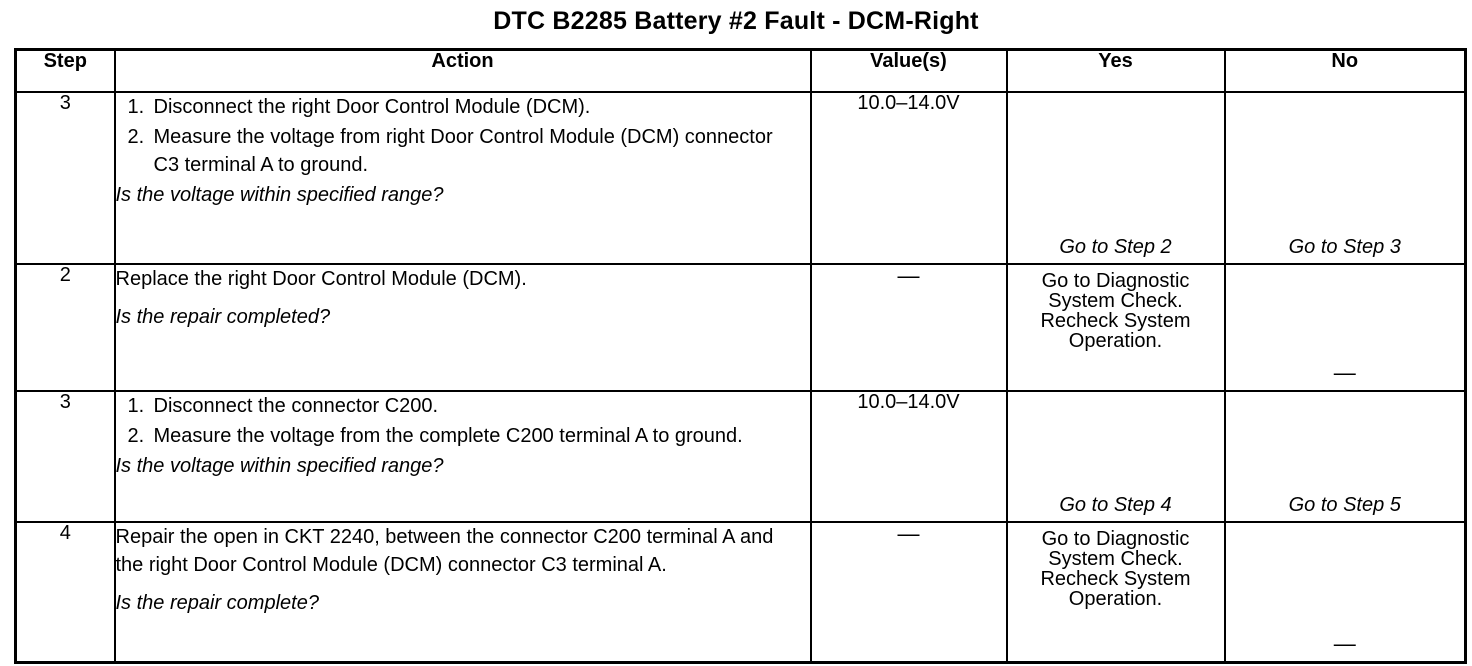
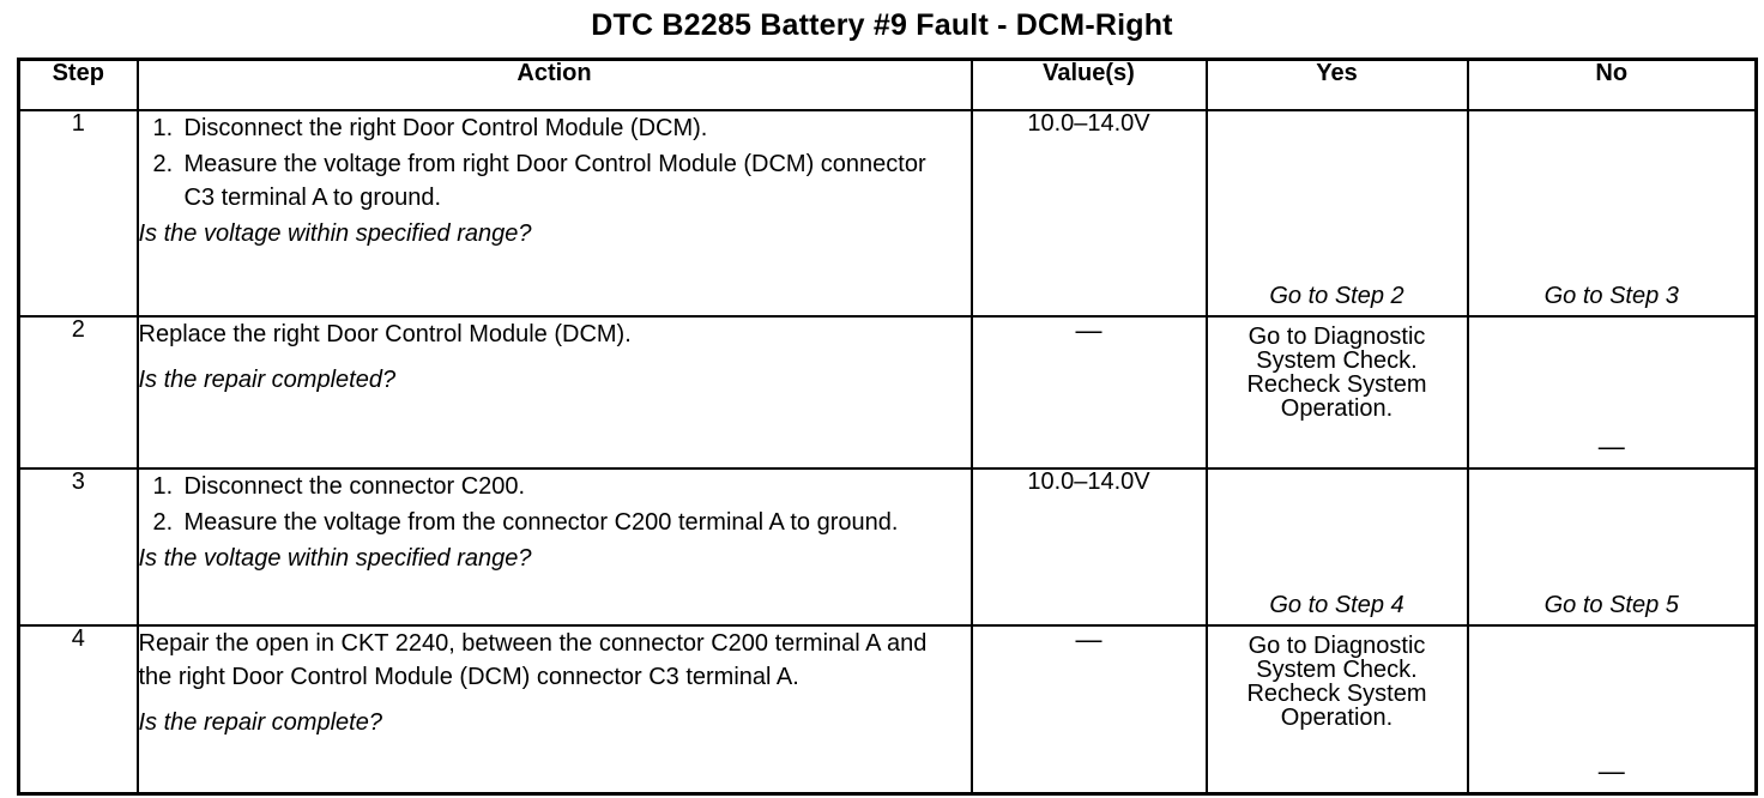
- DTC B2285 Battery #2 Fault - DCM-Right
+ DTC B2285 Battery #9 Fault - DCM-Right
  Step	Action	Value(s)	Yes	No
- 3	1. Disconnect the right Door Control Module (DCM). 2. Measure the voltage from right Door Control Module (DCM) connector C3 terminal A to ground. Is the voltage within specified range?	10.0–14.0V	Go to Step 2	Go to Step 3
+ 1	1. Disconnect the right Door Control Module (DCM). 2. Measure the voltage from right Door Control Module (DCM) connector C3 terminal A to ground. Is the voltage within specified range?	10.0–14.0V	Go to Step 2	Go to Step 3
  2	Replace the right Door Control Module (DCM). Is the repair completed?	—	Go to Diagnostic System Check. Recheck System Operation.	—
- 3	1. Disconnect the connector C200. 2. Measure the voltage from the complete C200 terminal A to ground. Is the voltage within specified range?	10.0–14.0V	Go to Step 4	Go to Step 5
+ 3	1. Disconnect the connector C200. 2. Measure the voltage from the connector C200 terminal A to ground. Is the voltage within specified range?	10.0–14.0V	Go to Step 4	Go to Step 5
  4	Repair the open in CKT 2240, between the connector C200 terminal A and the right Door Control Module (DCM) connector C3 terminal A. Is the repair complete?	—	Go to Diagnostic System Check. Recheck System Operation.	—
